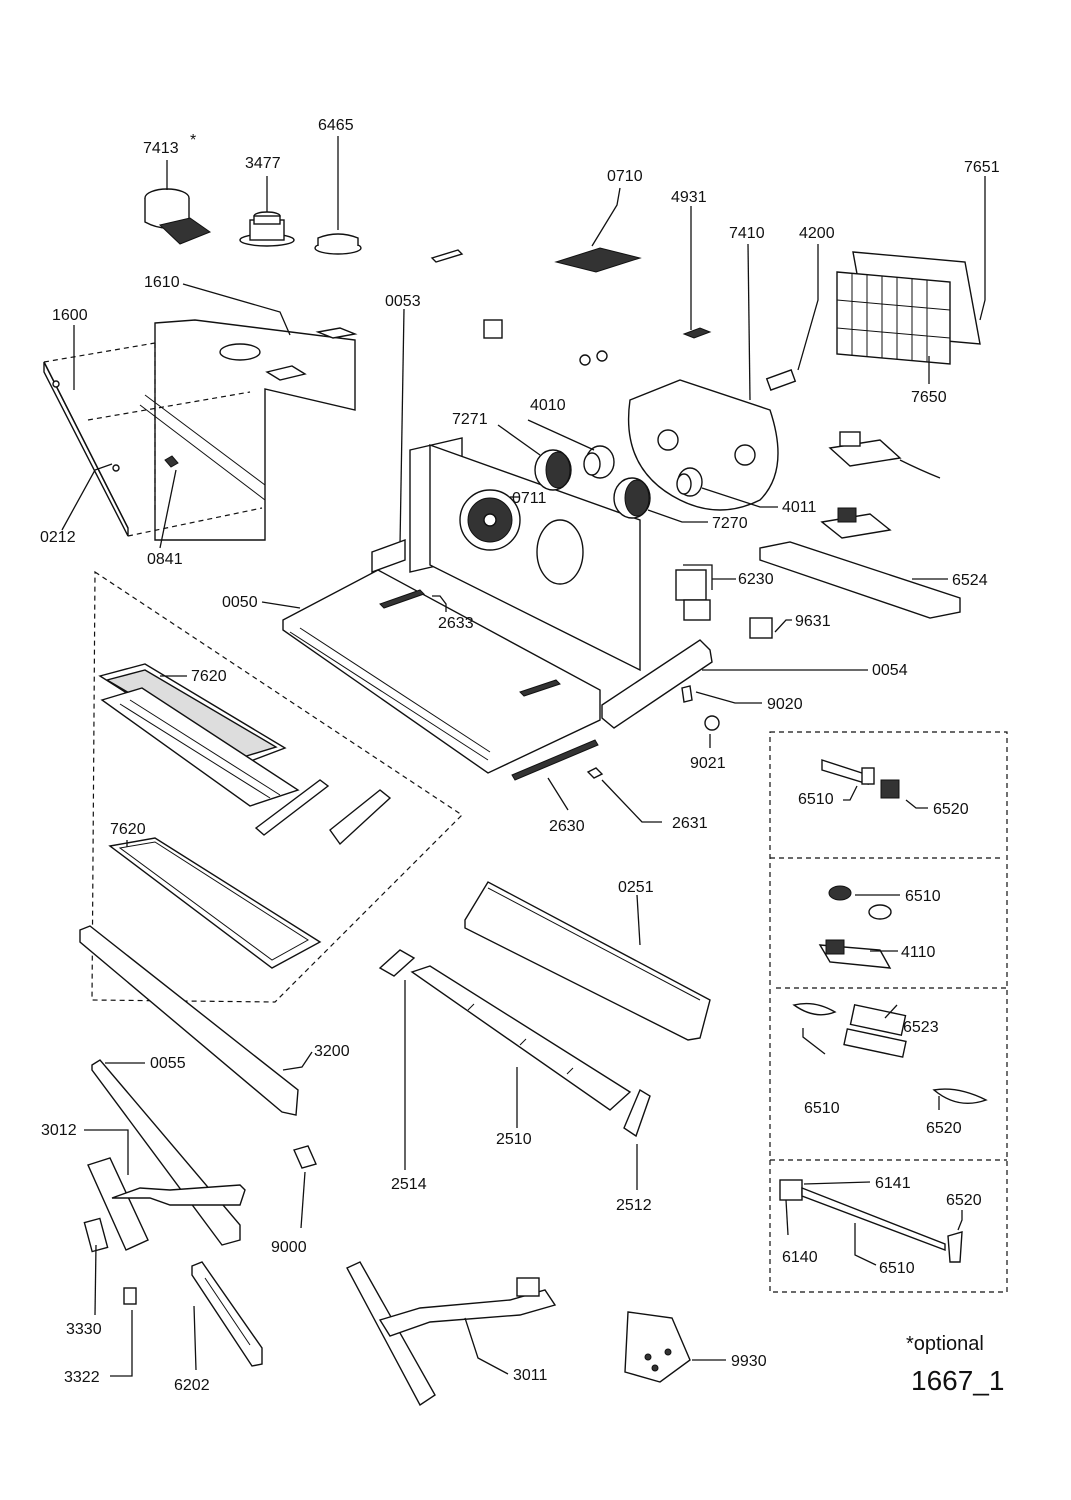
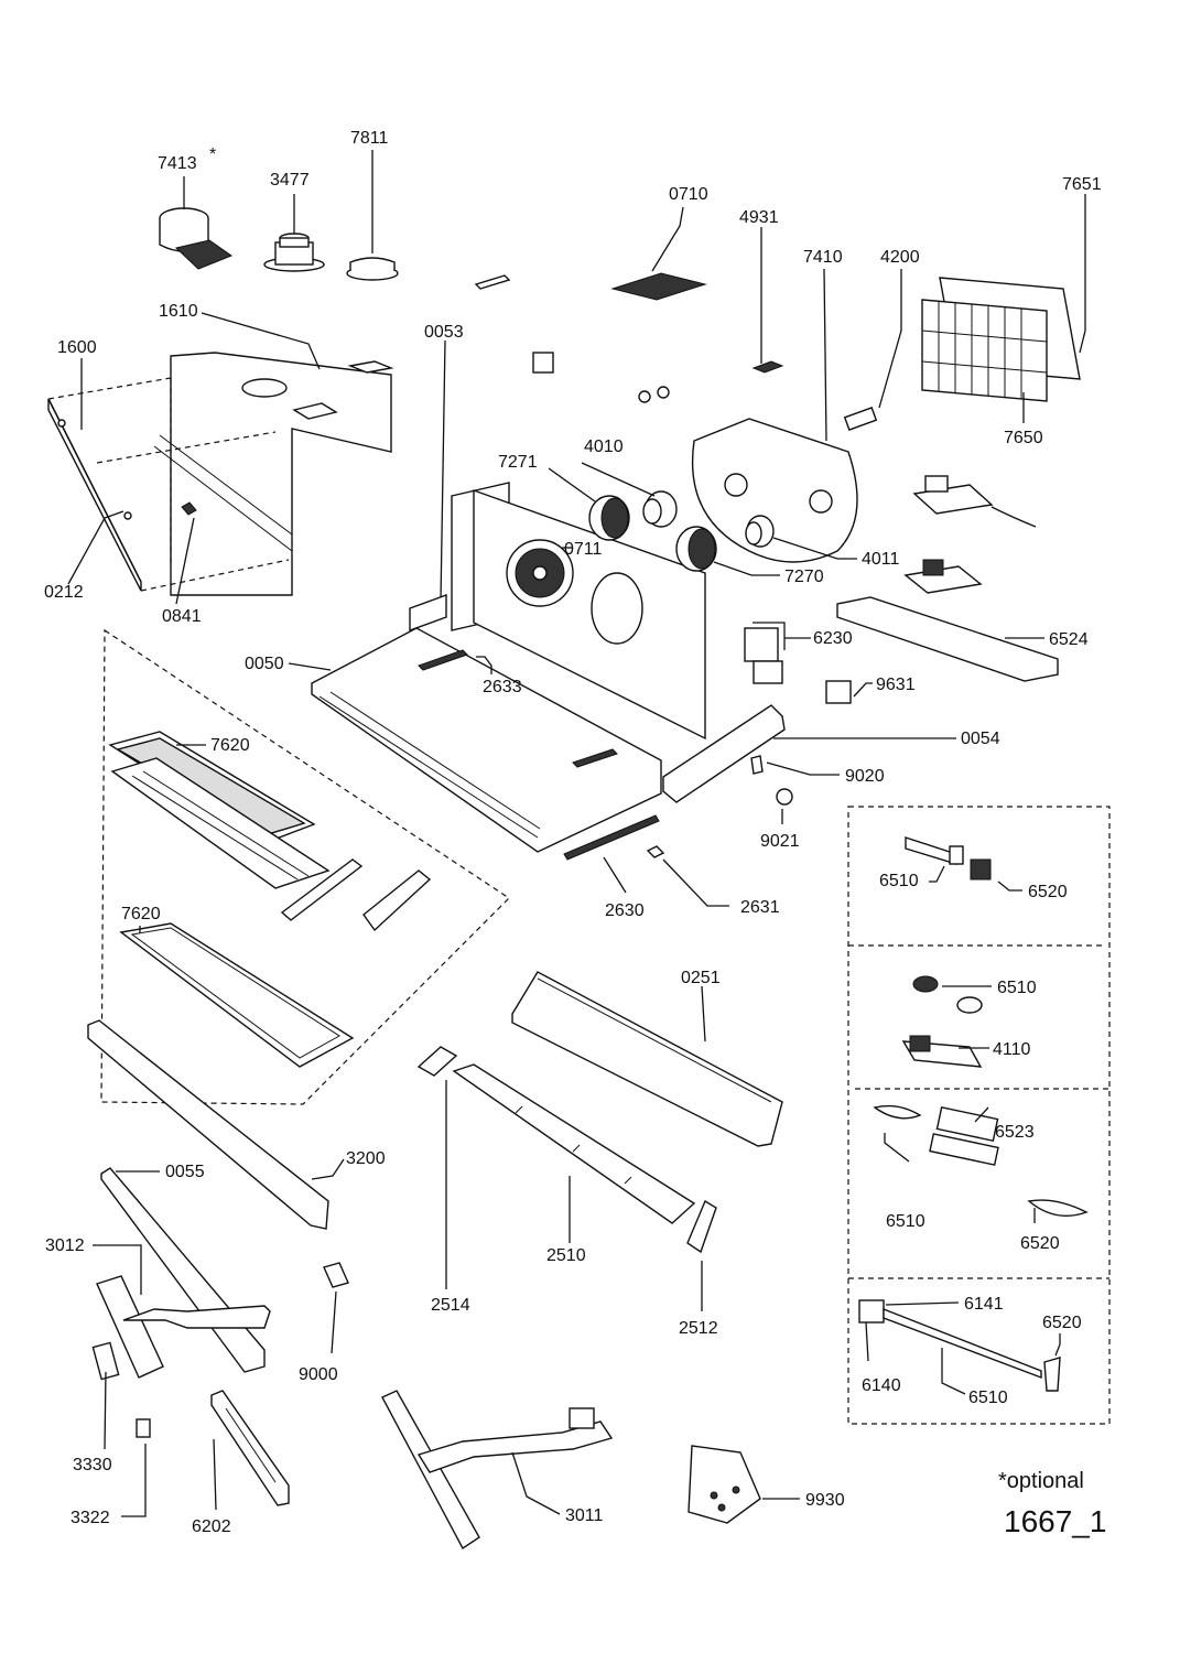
  7413
  *
  3477
- 6465
+ 7811
  0710
  4931
  7410
  4200
  7651
  7650
  1610
  1600
  0212
  0841
  0053
  0711
  7271
  4010
  4011
  7270
  6524
  6230
  9631
  0054
  9020
  9021
  0050
  2633
  2630
  2631
  7620
  7620
  3200
  0251
  2510
  2514
  2512
  0055
  3012
  9000
  3330
  3322
  6202
  3011
  9930
  6510
  6520
  6510
  4110
  6510
  6523
  6520
  6141
  6140
  6510
  6520
  *optional
  1667_1
